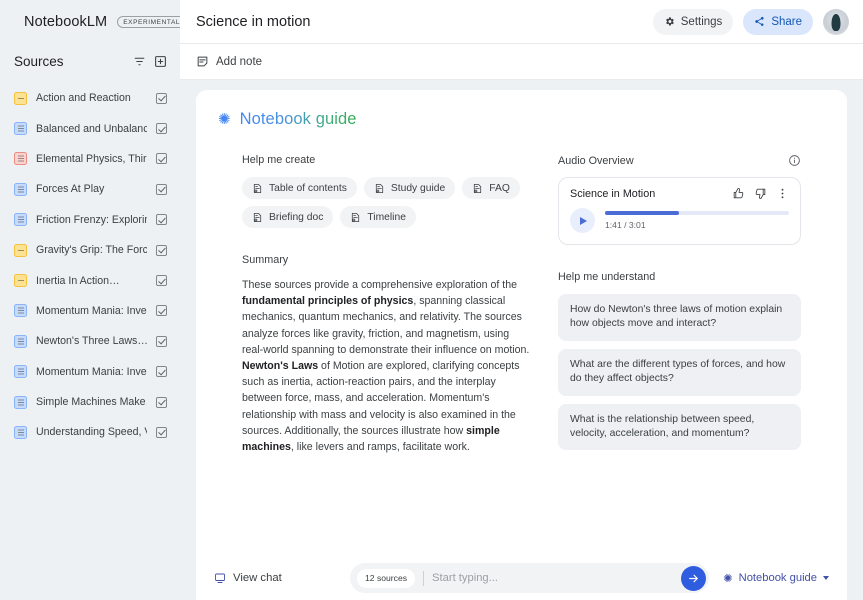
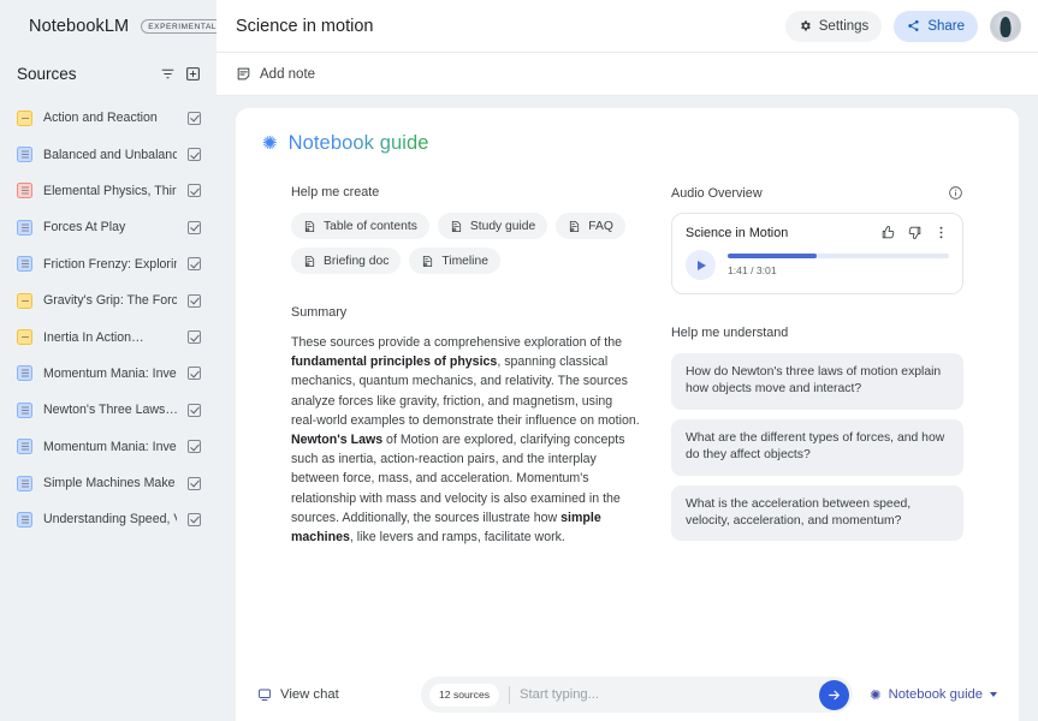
  NotebookLM
  Science in motion
  Settings
  Share
  Sources
  Action and Reaction
  Balanced and Unbalanc
  Elemental Physics, Thir
  Forces At Play
  Friction Frenzy: Explori
  Gravity's Grip: The Forc
  Inertia In Action…
  Momentum Mania: Inve
  Newton's Three Laws…
  Momentum Mania: Inve
  Simple Machines Make
  Understanding Speed,
  Add note
  ✺
  Notebook guide
  Help me create
  Table of contents
  Study guide
  FAQ
  Briefing doc
  Timeline
  Summary
- These sources provide a comprehensive exploration of the fundamental principles of physics, spanning classical mechanics, quantum mechanics, and relativity. The sources analyze forces like gravity, friction, and magnetism, using real-world spanning to demonstrate their influence on motion. Newton's Laws of Motion are explored, clarifying concepts such as inertia, action-reaction pairs, and the interplay between force, mass, and acceleration. Momentum's relationship with mass and velocity is also examined in the sources. Additionally, the sources illustrate how simple machines, like levers and ramps, facilitate work.
+ These sources provide a comprehensive exploration of the fundamental principles of physics, spanning classical mechanics, quantum mechanics, and relativity. The sources analyze forces like gravity, friction, and magnetism, using real-world examples to demonstrate their influence on motion. Newton's Laws of Motion are explored, clarifying concepts such as inertia, action-reaction pairs, and the interplay between force, mass, and acceleration. Momentum's relationship with mass and velocity is also examined in the sources. Additionally, the sources illustrate how simple machines, like levers and ramps, facilitate work.
  Audio Overview
  Science in Motion
  1:41 / 3:01
  Help me understand
  How do Newton's three laws of motion explain how objects move and interact?
  What are the different types of forces, and how do they affect objects?
- What is the relationship between speed, velocity, acceleration, and momentum?
+ What is the acceleration between speed, velocity, acceleration, and momentum?
  View chat
  12 sources
  Start typing...
  ✺
  Notebook guide
